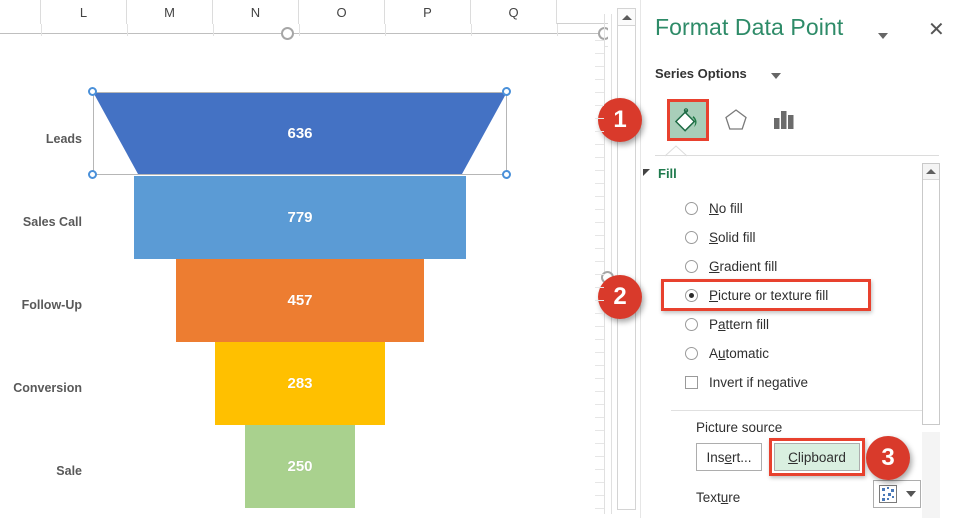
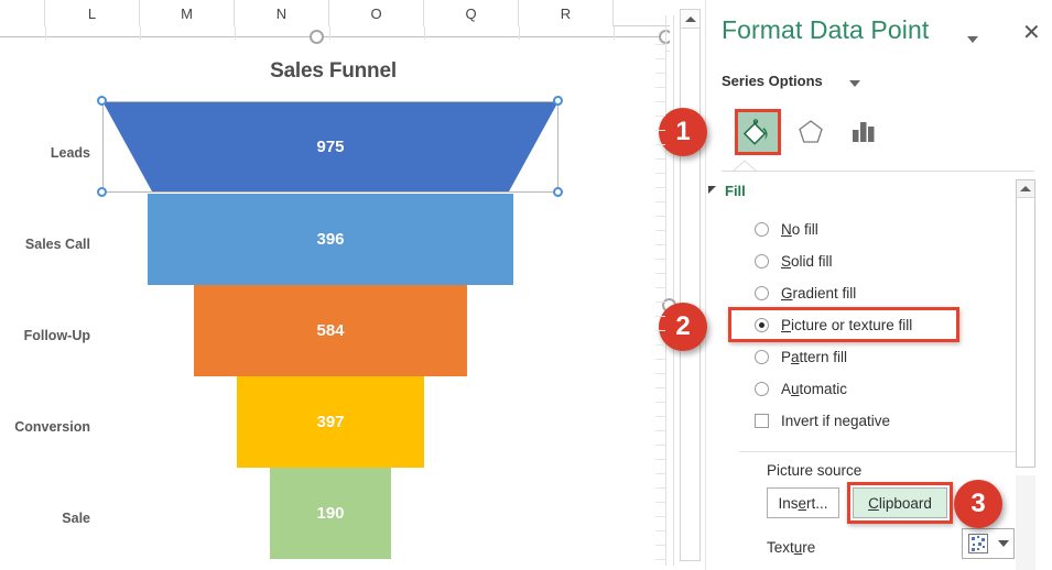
  L
  M
  N
  O
- P
  Q
+ R
+ Sales Funnel
  Leads
  Sales Call
  Follow-Up
  Conversion
  Sale
- 636
+ 975
- 779
+ 396
- 457
+ 584
- 283
+ 397
- 250
+ 190
  Format Data Point
  ✕
  Series Options
  Fill
  No fill
  Solid fill
  Gradient fill
  Picture or texture fill
  Pattern fill
  Automatic
  Invert if negative
  Picture source
  Ins
  e
  rt...
  C
  lipboard
  Texture
  1
  2
  3
